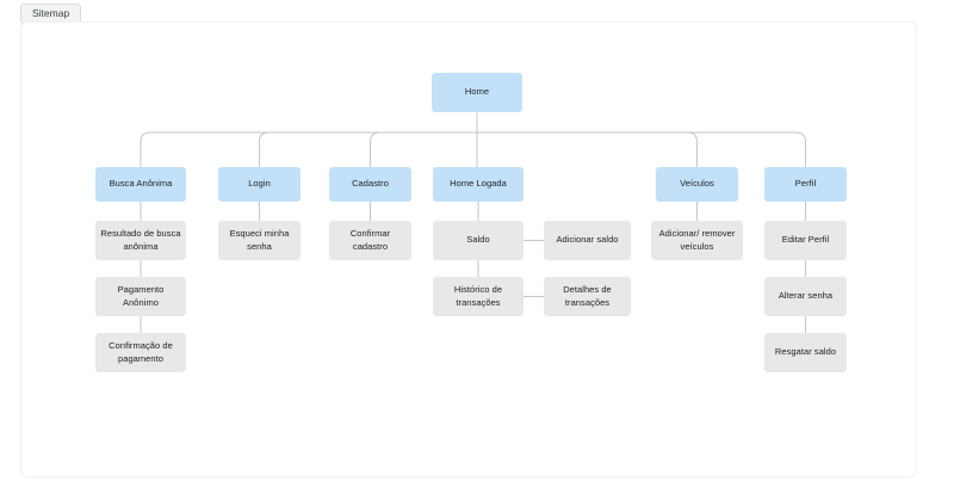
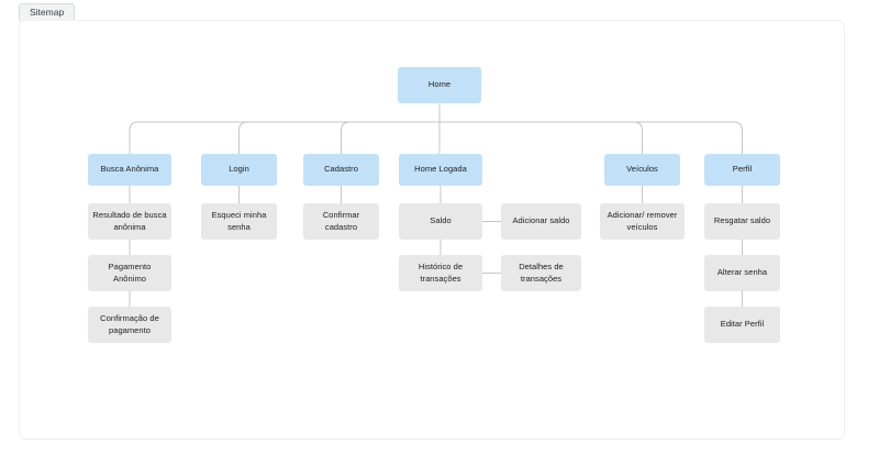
  Sitemap
  Home
  Busca Anônima
  Login
  Cadastro
  Home Logada
  Veículos
  Perfil
  Resultado de busca anônima
  Esqueci minha senha
  Confirmar cadastro
  Saldo
  Adicionar saldo
  Adicionar/ remover veículos
- Editar Perfil
+ Resgatar saldo
  Pagamento Anônimo
  Histórico de transações
  Detalhes de transações
  Alterar senha
  Confirmação de pagamento
- Resgatar saldo
+ Editar Perfil
